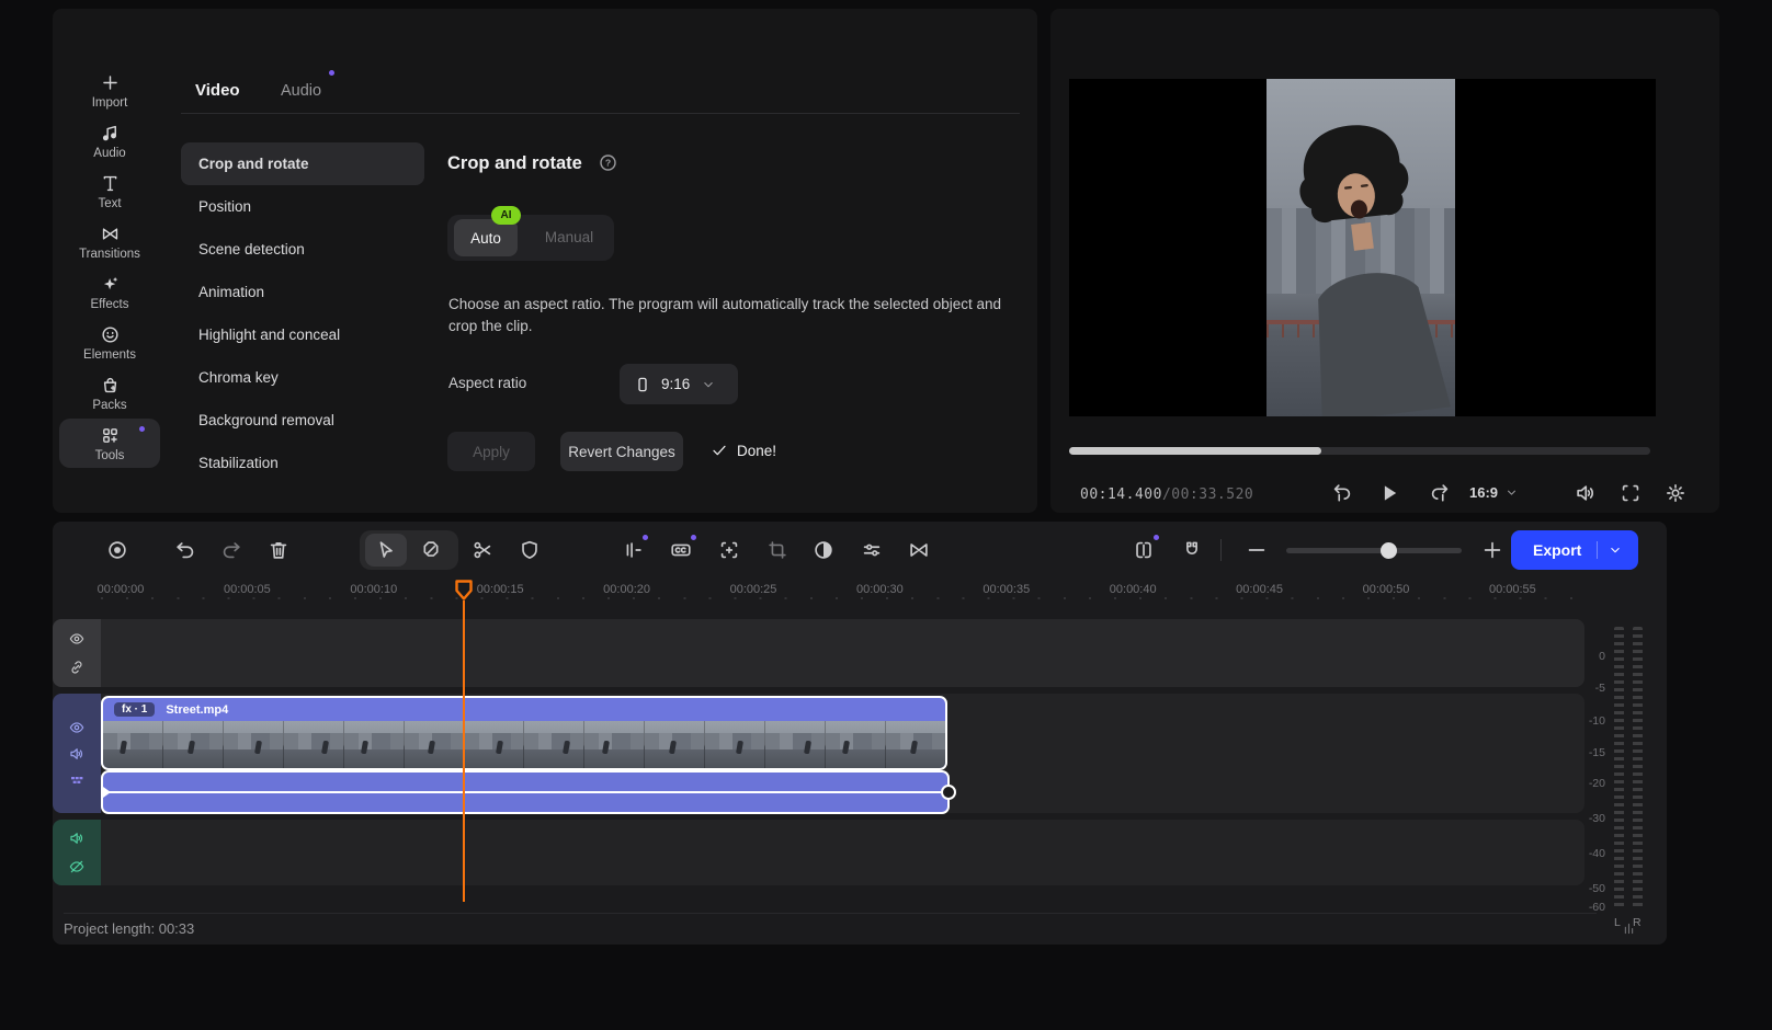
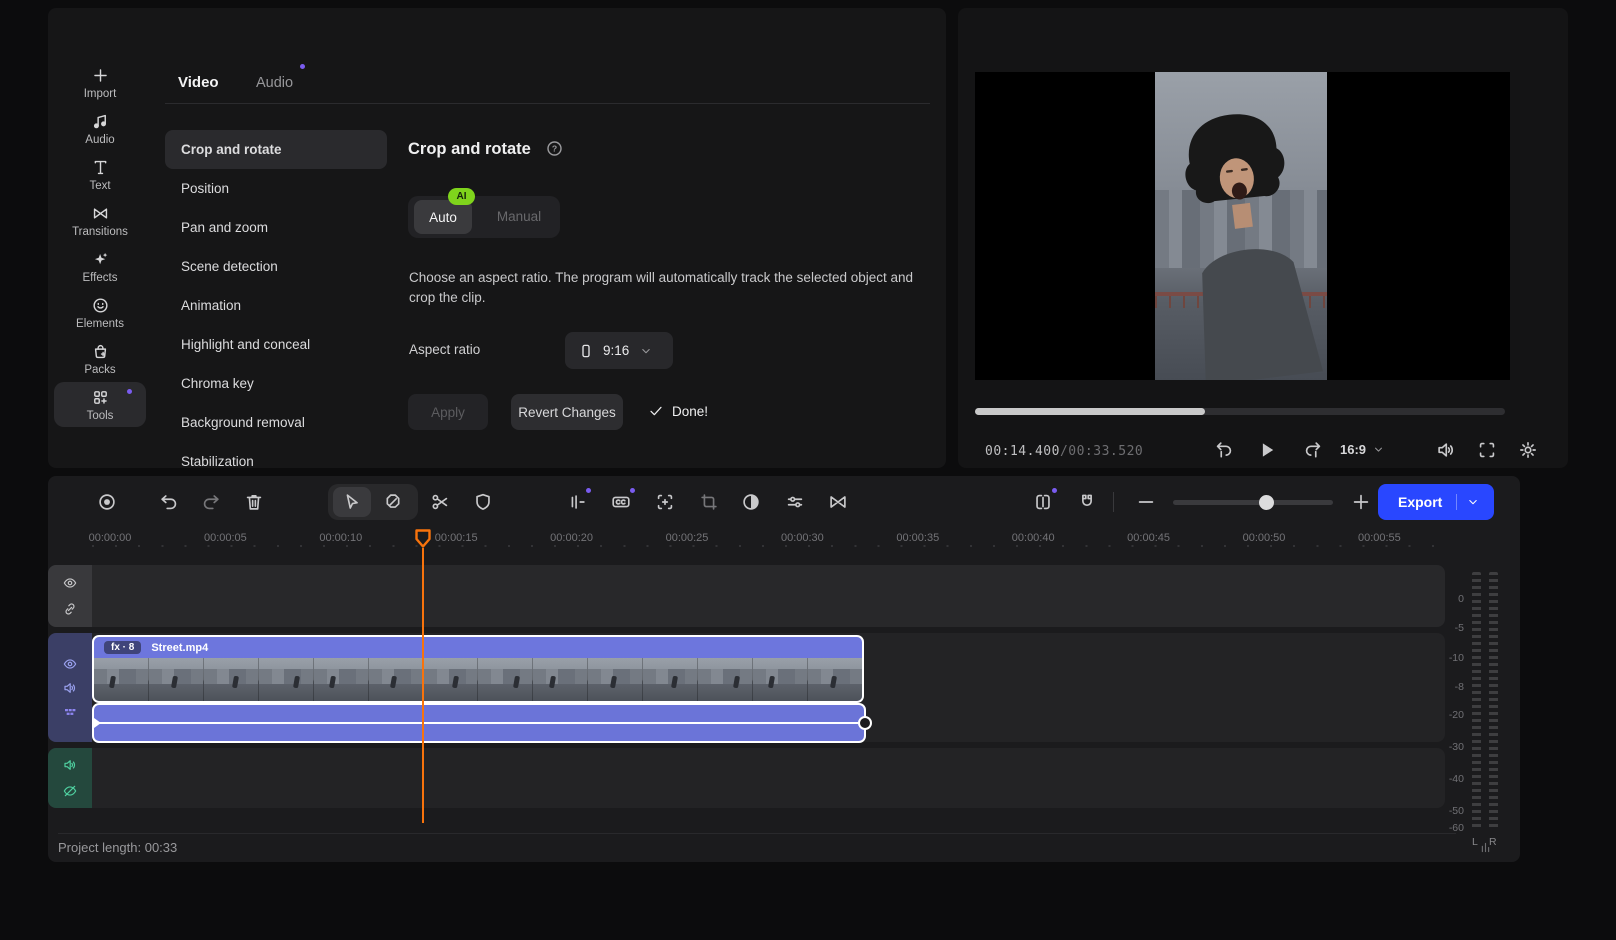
  Import
  Audio
  Text
  Transitions
  Effects
  Elements
  Packs
  Tools
  Video
  Audio
  Crop and rotate
  Position
+ Pan and zoom
  Scene detection
  Animation
  Highlight and conceal
  Chroma key
  Background removal
  Stabilization
  Crop and rotate
  ?
  Auto
  Manual
  AI
  Choose an aspect ratio. The program will automatically track the selected object and crop the clip.
  Aspect ratio
  9:16
  Apply
  Revert Changes
  Done!
  00:14.400/00:33.520
  16:9
  Export
  00:00:00
  00:00:05
  00:00:10
  00:00:15
  00:00:20
  00:00:25
  00:00:30
  00:00:35
  00:00:40
  00:00:45
  00:00:50
  00:00:55
- fx · 1
+ fx · 8
  Street.mp4
  0
  -5
  -10
- -15
+ -8
  -20
  -30
  -40
  -50
  -60
  L
  R
  Project length: 00:33
